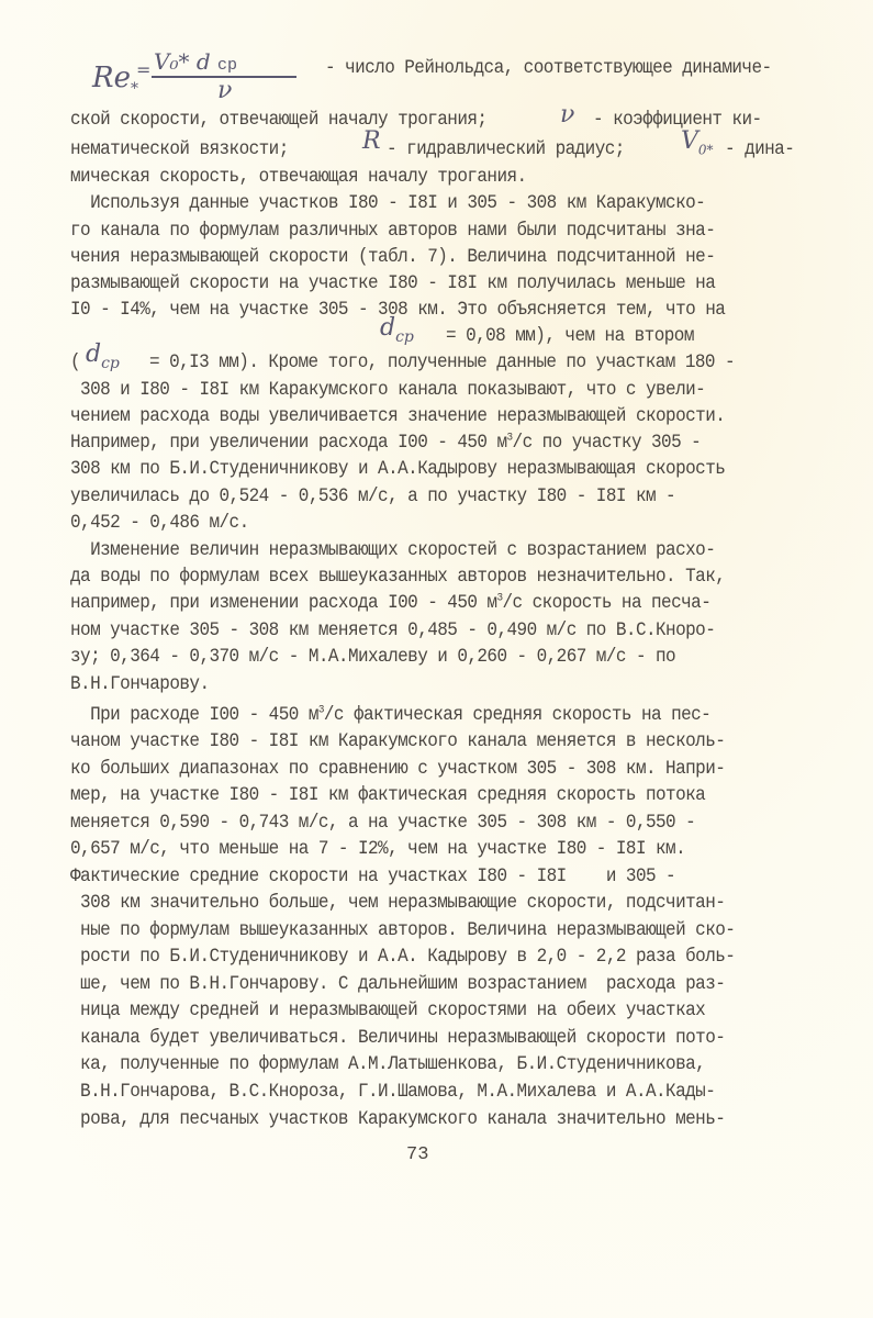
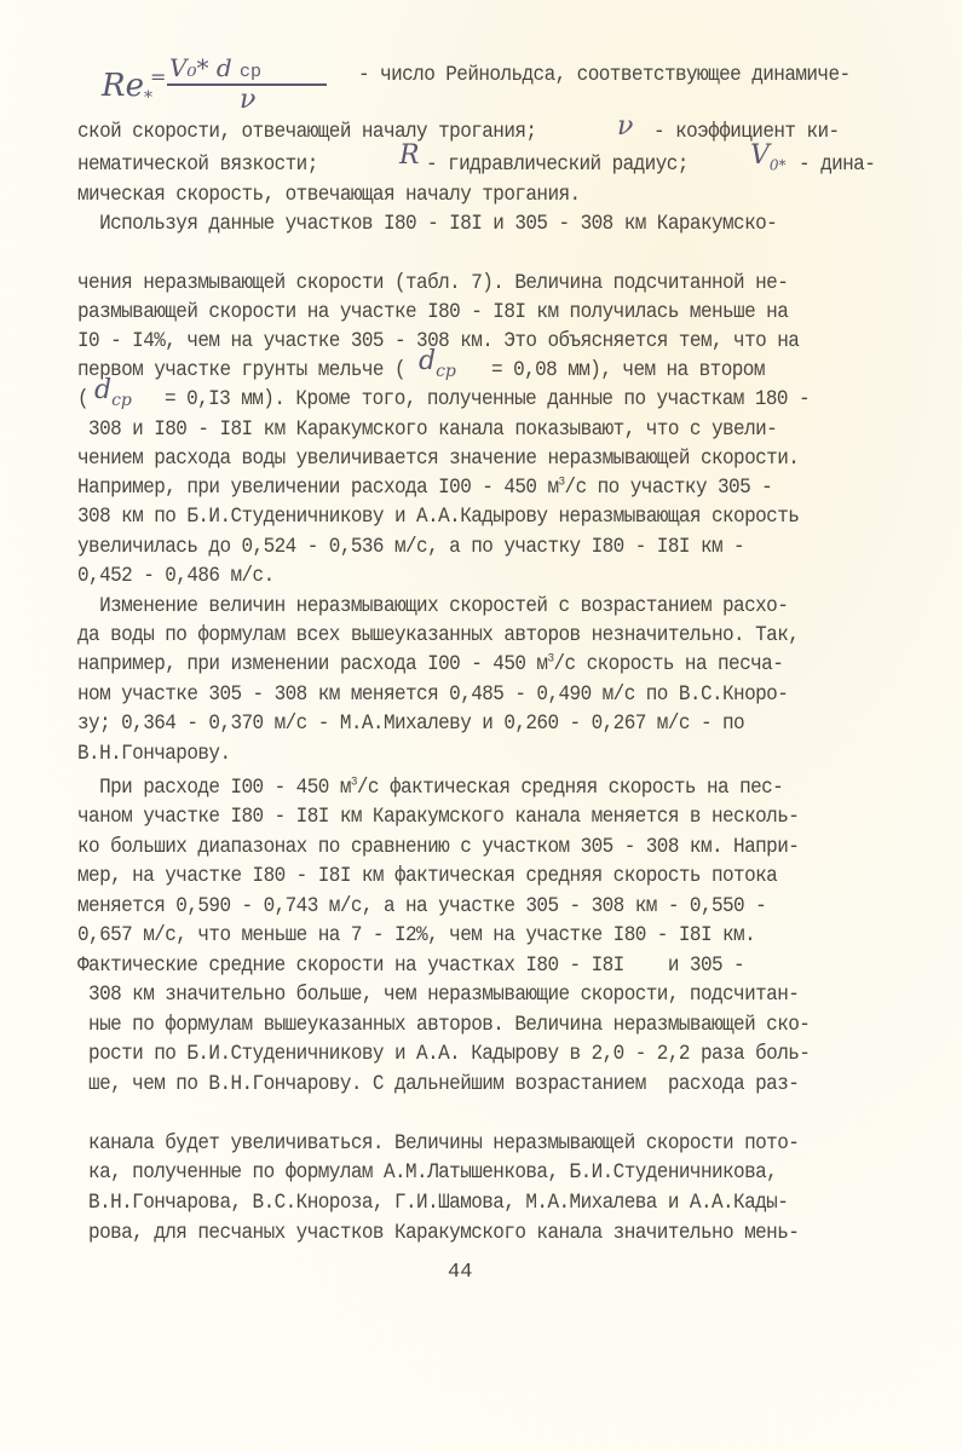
  Re*
  =
  V₀* d ср
  ν
  - число Рейнольдса, соответствующее динамиче-
  ской скорости, отвечающей началу трогания;
  ν
  - коэффициент ки-
  нематической вязкости;
  R
  - гидравлический радиус;
  V0*
  - дина-
  мическая скорость, отвечающая началу трогания.
  Используя данные участков I80 - I8I и 305 - 308 км Каракумско-
- го канала по формулам различных авторов нами были подсчитаны зна-
  чения неразмывающей скорости (табл. 7). Величина подсчитанной не-
  размывающей скорости на участке I80 - I8I км получилась меньше на
  I0 - I4%, чем на участке 305 - 308 км. Это объясняется тем, что на
+ первом участке грунты мельче (
  dср
  = 0,08 мм), чем на втором
  (
  dср
  = 0,I3 мм). Кроме того, полученные данные по участкам 180 -
  308 и I80 - I8I км Каракумского канала показывают, что с увели-
  чением расхода воды увеличивается значение неразмывающей скорости.
  Например, при увеличении расхода I00 - 450 м3/с по участку 305 -
  308 км по Б.И.Студеничникову и А.А.Кадырову неразмывающая скорость
  увеличилась до 0,524 - 0,536 м/с, а по участку I80 - I8I км -
  0,452 - 0,486 м/с.
  Изменение величин неразмывающих скоростей с возрастанием расхо-
  да воды по формулам всех вышеуказанных авторов незначительно. Так,
  например, при изменении расхода I00 - 450 м3/с скорость на песча-
  ном участке 305 - 308 км меняется 0,485 - 0,490 м/с по В.С.Кноро-
  зу; 0,364 - 0,370 м/с - М.А.Михалеву и 0,260 - 0,267 м/с - по
  В.Н.Гончарову.
  При расходе I00 - 450 м3/с фактическая средняя скорость на пес-
  чаном участке I80 - I8I км Каракумского канала меняется в несколь-
  ко больших диапазонах по сравнению с участком 305 - 308 км. Напри-
  мер, на участке I80 - I8I км фактическая средняя скорость потока
  меняется 0,590 - 0,743 м/с, а на участке 305 - 308 км - 0,550 -
  0,657 м/с, что меньше на 7 - I2%, чем на участке I80 - I8I км.
  Фактические средние скорости на участках I80 - I8I и 305 -
  308 км значительно больше, чем неразмывающие скорости, подсчитан-
  ные по формулам вышеуказанных авторов. Величина неразмывающей ско-
  рости по Б.И.Студеничникову и А.А. Кадырову в 2,0 - 2,2 раза боль-
  ше, чем по В.Н.Гончарову. С дальнейшим возрастанием расхода раз-
- ница между средней и неразмывающей скоростями на обеих участках
  канала будет увеличиваться. Величины неразмывающей скорости пото-
  ка, полученные по формулам А.М.Латышенкова, Б.И.Студеничникова,
  В.Н.Гончарова, В.С.Кнороза, Г.И.Шамова, М.А.Михалева и А.А.Кады-
  рова, для песчаных участков Каракумского канала значительно мень-
- 73
+ 44
